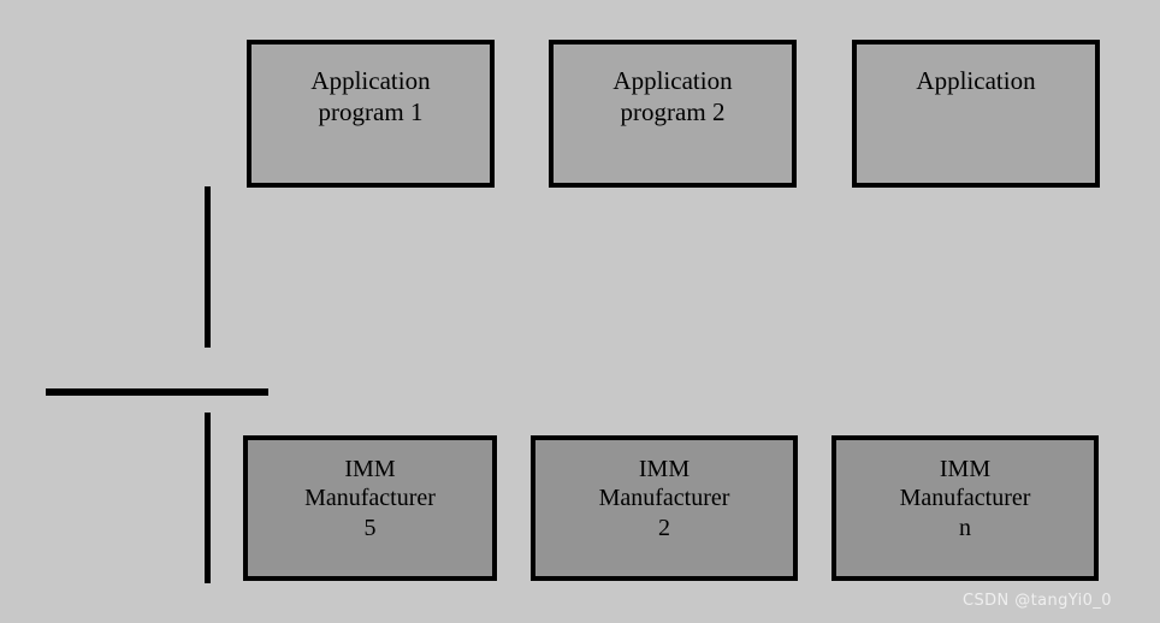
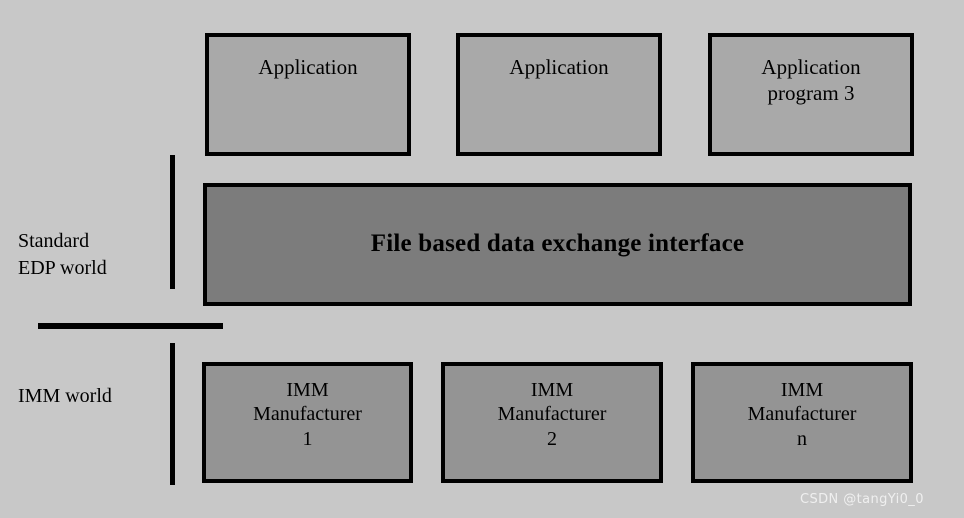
  Application
- program 1
  Application
- program 2
  Application
+ program 3
+ File based data exchange interface
  IMM
  Manufacturer
- 5
+ 1
  IMM
  Manufacturer
  2
  IMM
  Manufacturer
  n
+ Standard
+ EDP world
+ IMM world
  CSDN @tangYi0_0
